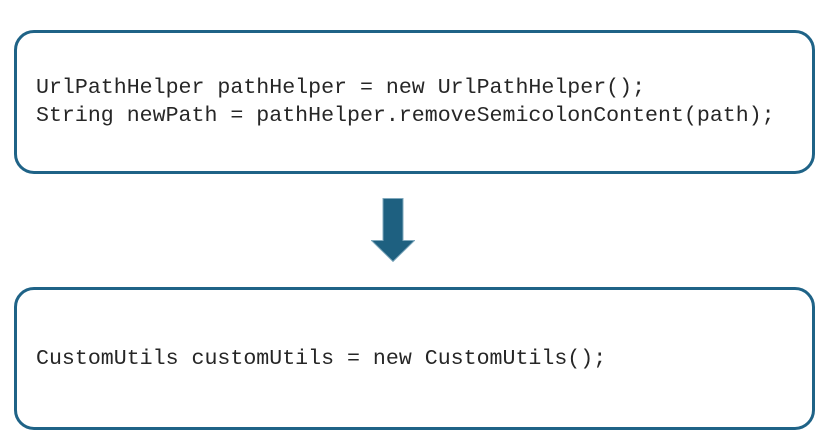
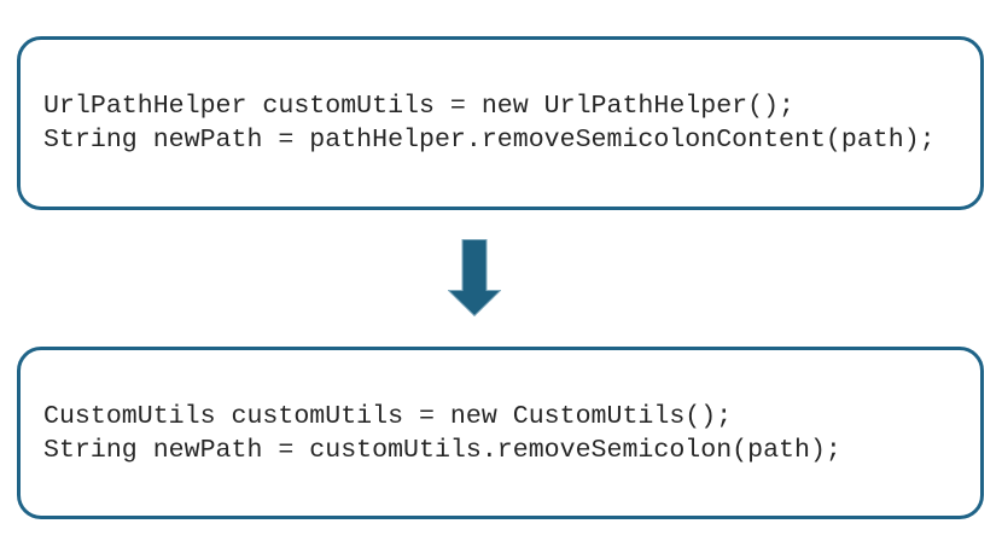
- UrlPathHelper pathHelper = new UrlPathHelper();
+ UrlPathHelper customUtils = new UrlPathHelper();
  String newPath = pathHelper.removeSemicolonContent(path);
  CustomUtils customUtils = new CustomUtils();
+ String newPath = customUtils.removeSemicolon(path);
